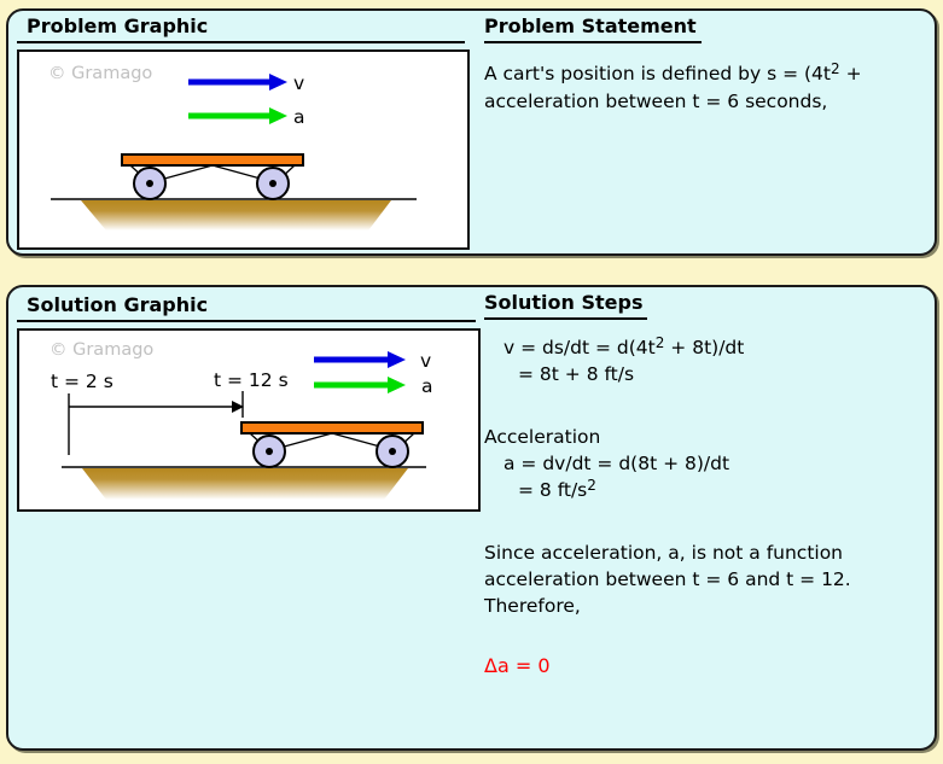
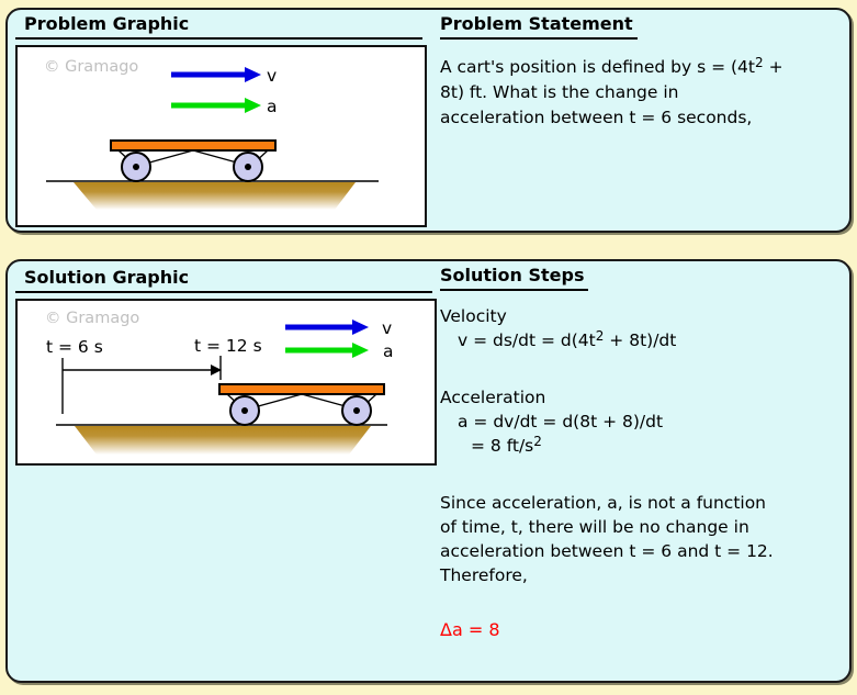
  Problem Graphic
  © Gramago
  v
  a
  Problem Statement
  A cart's position is defined by s = (4t2 +
+ 8t) ft. What is the change in
  acceleration between t = 6 seconds,
  Solution Graphic
  © Gramago
  v
  a
- t = 2 s
+ t = 6 s
  t = 12 s
  Solution Steps
+ Velocity
  v = ds/dt = d(4t2 + 8t)/dt
- = 8t + 8 ft/s
  Acceleration
  a = dv/dt = d(8t + 8)/dt
  = 8 ft/s2
  Since acceleration, a, is not a function
+ of time, t, there will be no change in
  acceleration between t = 6 and t = 12.
  Therefore,
- Δa = 0
+ Δa = 8
